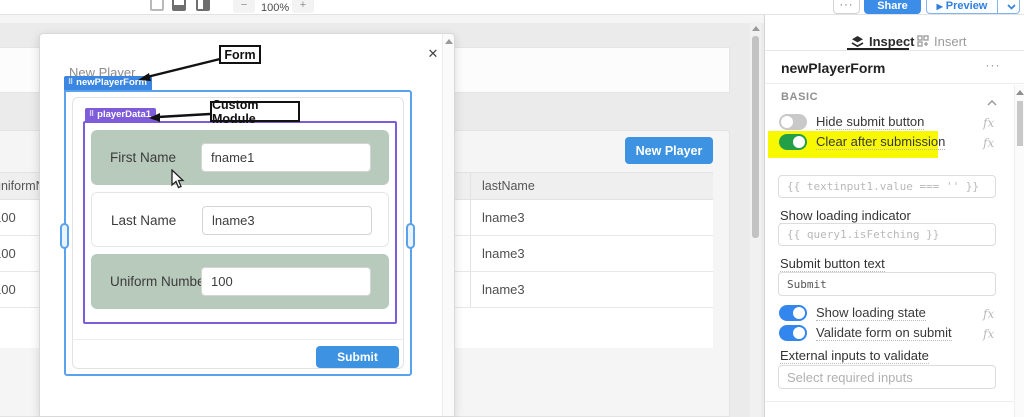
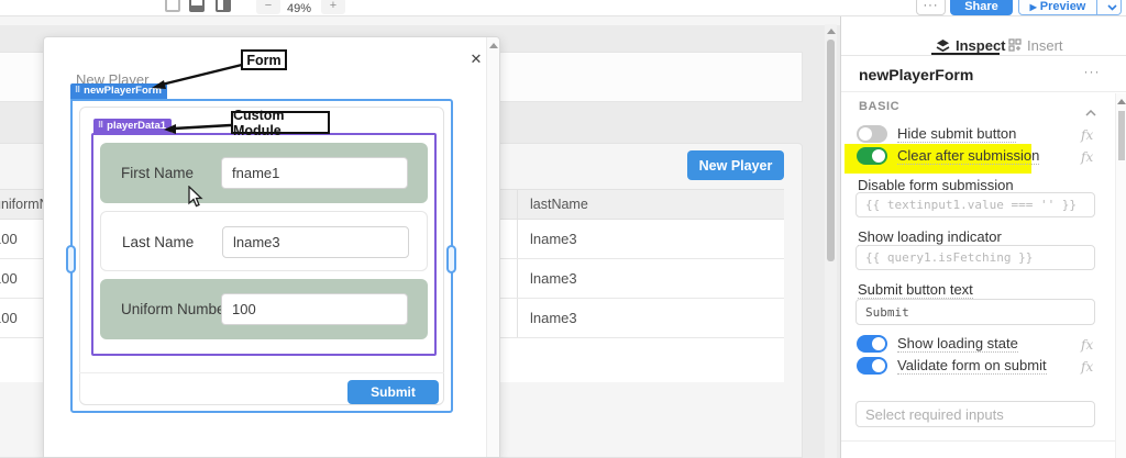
  −
- 100%
+ 49%
  +
  ···
  Share
  ▶ Preview
  New Player
  lastName
  lname3
  lname3
  lname3
  ✕
  New Player
  newPlayerForm
  playerData1
  First Name
  fname1
  Last Name
  lname3
  Uniform Numb
  100
  Submit
  Form
  Custom Module
  Inspect
  Insert
  newPlayerForm
  ···
  BASIC
  Hide submit button
  fx
  Clear after submission
  fx
+ Disable form submission
  {{ textinput1.value === '' }}
  Show loading indicator
  {{ query1.isFetching }}
  Submit button text
  Submit
  Show loading state
  fx
  Validate form on submit
  fx
- External inputs to validate
  Select required inputs
